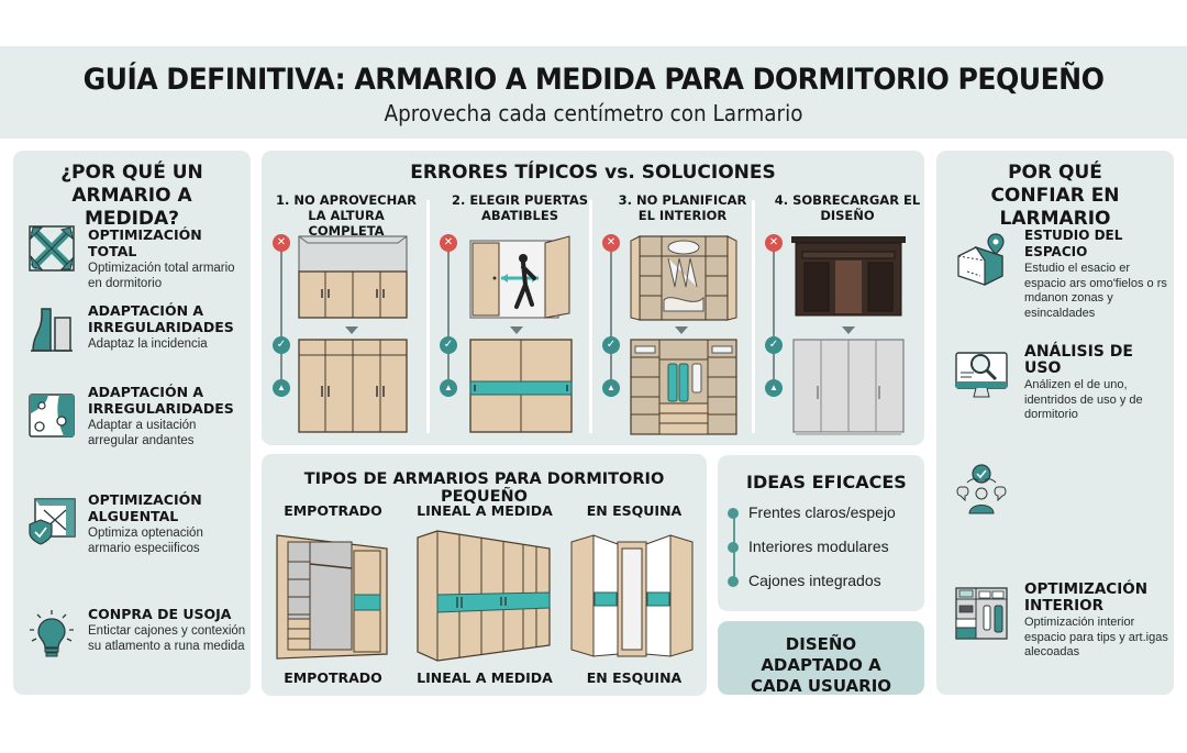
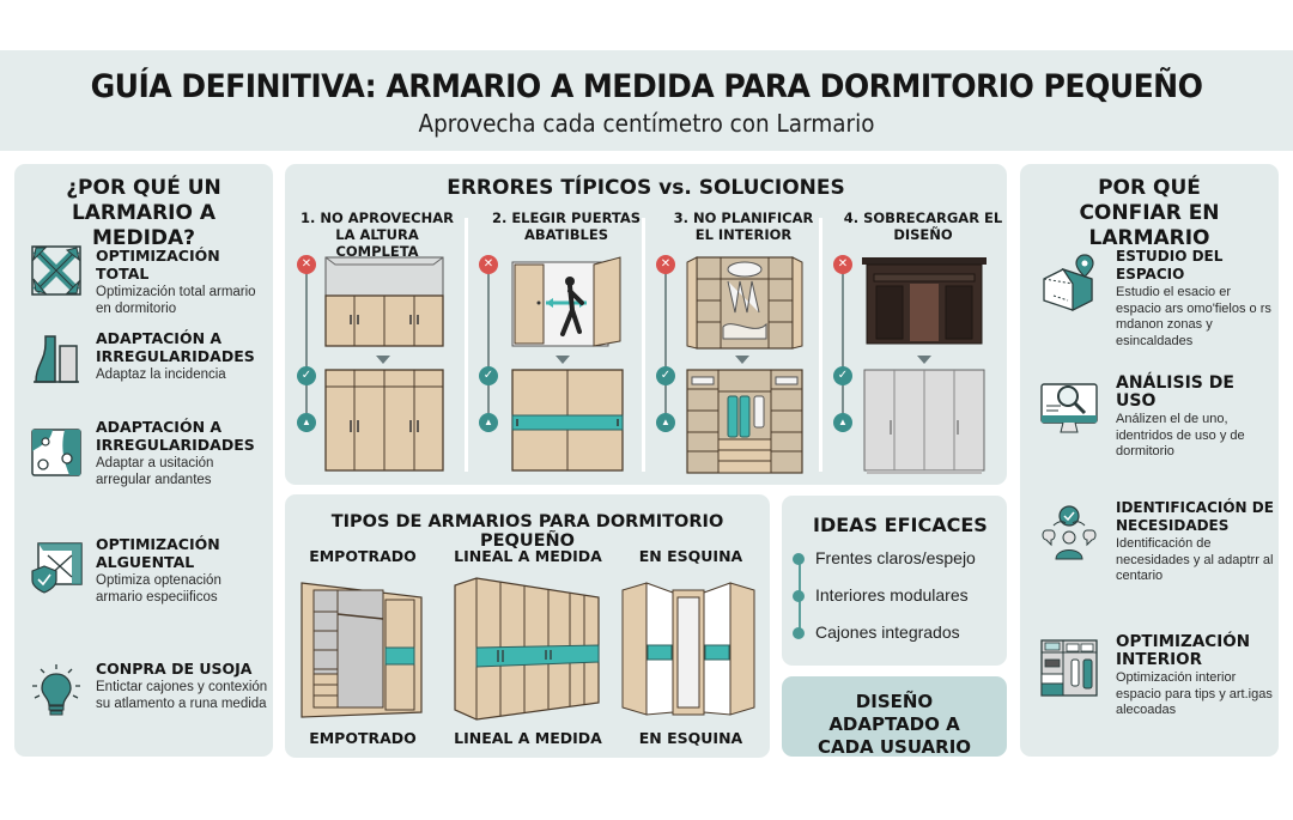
  GUÍA DEFINITIVA: ARMARIO A MEDIDA PARA DORMITORIO PEQUEÑO
  Aprovecha cada centímetro con Larmario
- ¿POR QUÉ UN ARMARIO A MEDIDA?
+ ¿POR QUÉ UN LARMARIO A MEDIDA?
  OPTIMIZACIÓN TOTAL
  Optimización total armario en dormitorio
  ADAPTACIÓN A IRREGULARIDADES
  Adaptaz la incidencia
  ADAPTACIÓN A IRREGULARIDADES
  Adaptar a usitación arregular andantes
  OPTIMIZACIÓN ALGUENTAL
  Optimiza optenación armario especiificos
  CONPRA DE USOJA
  Entictar cajones y contexión su atlamento a runa medida
  ERRORES TÍPICOS vs. SOLUCIONES
  1. NO APROVECHAR LA ALTURA COMPLETA
  ✕
  ✓
  ▲
  2. ELEGIR PUERTAS ABATIBLES
  ✕
  ✓
  ▲
  3. NO PLANIFICAR EL INTERIOR
  ✕
  ✓
  ▲
  4. SOBRECARGAR EL DISEÑO
  ✕
  ✓
  ▲
  TIPOS DE ARMARIOS PARA DORMITORIO PEQUEÑO
  EMPOTRADO
  LINEAL A MEDIDA
  EN ESQUINA
  EMPOTRADO
  LINEAL A MEDIDA
  EN ESQUINA
  IDEAS EFICACES
  Frentes claros/espejo
  Interiores modulares
  Cajones integrados
  DISEÑO ADAPTADO A CADA USUARIO
  POR QUÉ CONFIAR EN LARMARIO
  ESTUDIO DEL ESPACIO
  Estudio el esacio er espacio ars omo'fielos o rs mdanon zonas y esincaldades
  ANÁLISIS DE USO
  Análizen el de uno, identridos de uso y de dormitorio
+ IDENTIFICACIÓN DE NECESIDADES
+ Identificación de necesidades y al adaptrr al centario
  OPTIMIZACIÓN INTERIOR
  Optimización interior espacio para tips y art.igas alecoadas
